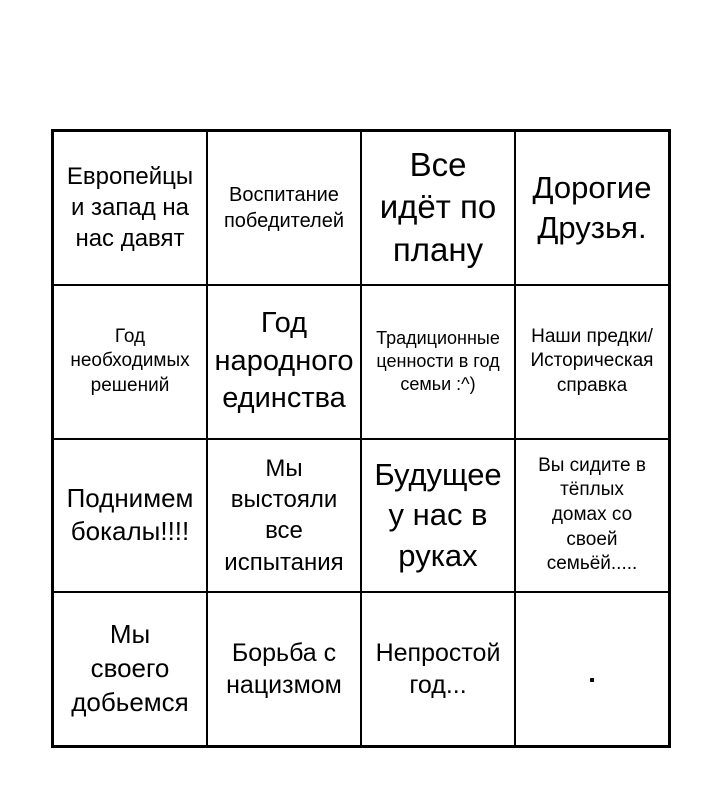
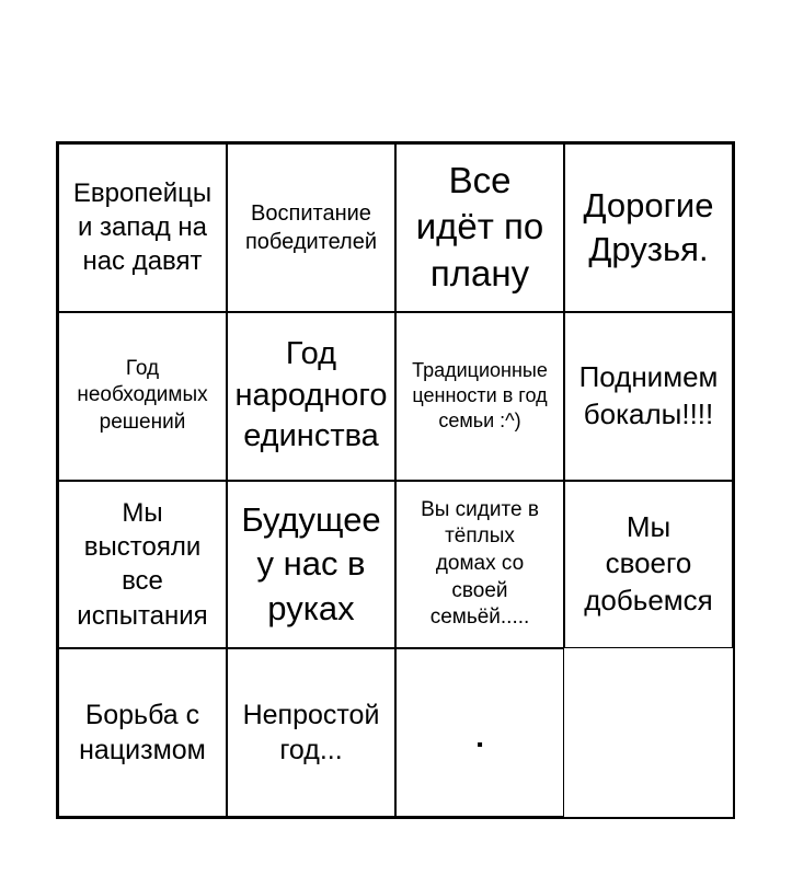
  Европейцы
  и запад на
  нас давят
  Воспитание
  победителей
  Все
  идёт по
  плану
  Дорогие
  Друзья.
  Год
  необходимых
  решений
  Год
  народного
  единства
  Традиционные
  ценности в год
  семьи :^)
- Наши предки/
- Историческая
- справка
  Поднимем
  бокалы!!!!
  Мы
  выстояли
  все
  испытания
  Будущее
  у нас в
  руках
  Вы сидите в
  тёплых
  домах со
  своей
  семьёй.....
  Мы
  своего
  добьемся
  Борьба с
  нацизмом
  Непростой
  год...
  ▪
